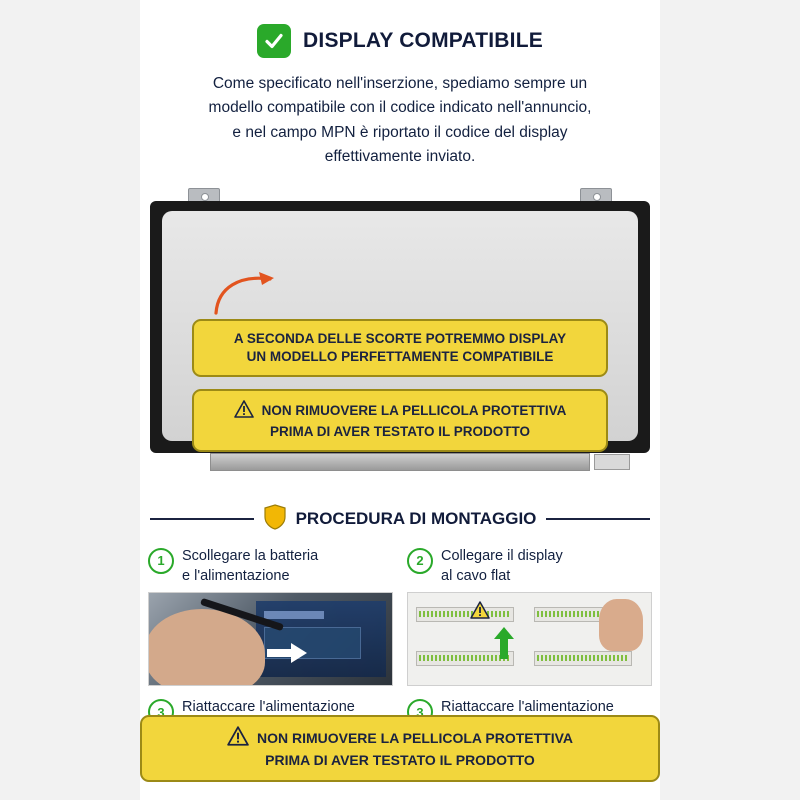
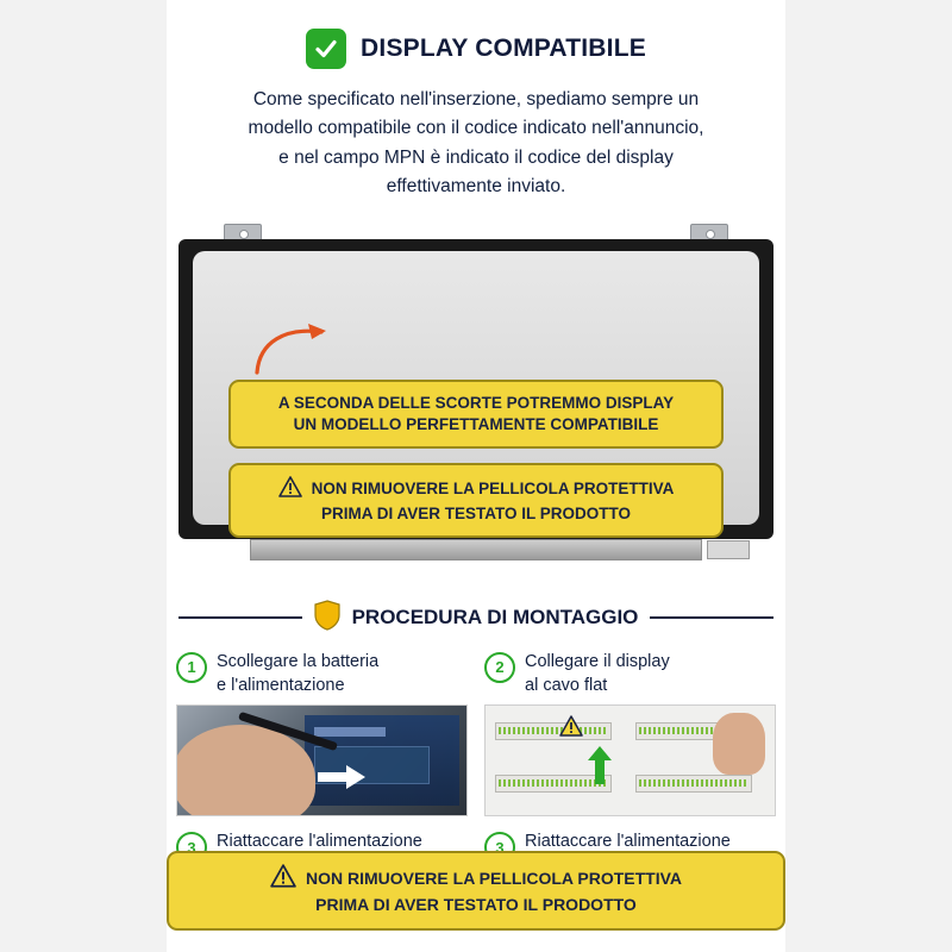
  DISPLAY COMPATIBILE
  Come specificato nell'inserzione, spediamo sempre un
  modello compatibile con il codice indicato nell'annuncio,
- e nel campo MPN è riportato il codice del display
+ e nel campo MPN è indicato il codice del display
  effettivamente inviato.
  A SECONDA DELLE SCORTE POTREMMO DISPLAY
  UN MODELLO PERFETTAMENTE COMPATIBILE
  NON RIMUOVERE LA PELLICOLA PROTETTIVA
  PRIMA DI AVER TESTATO IL PRODOTTO
  PROCEDURA DI MONTAGGIO
  1
  Scollegare la batteria
  e l'alimentazione
  2
  Collegare il display
  al cavo flat
  3
  Riattaccare l'alimentazione
  3
  Riattaccare l'alimentazione
  NON RIMUOVERE LA PELLICOLA PROTETTIVA
  PRIMA DI AVER TESTATO IL PRODOTTO
